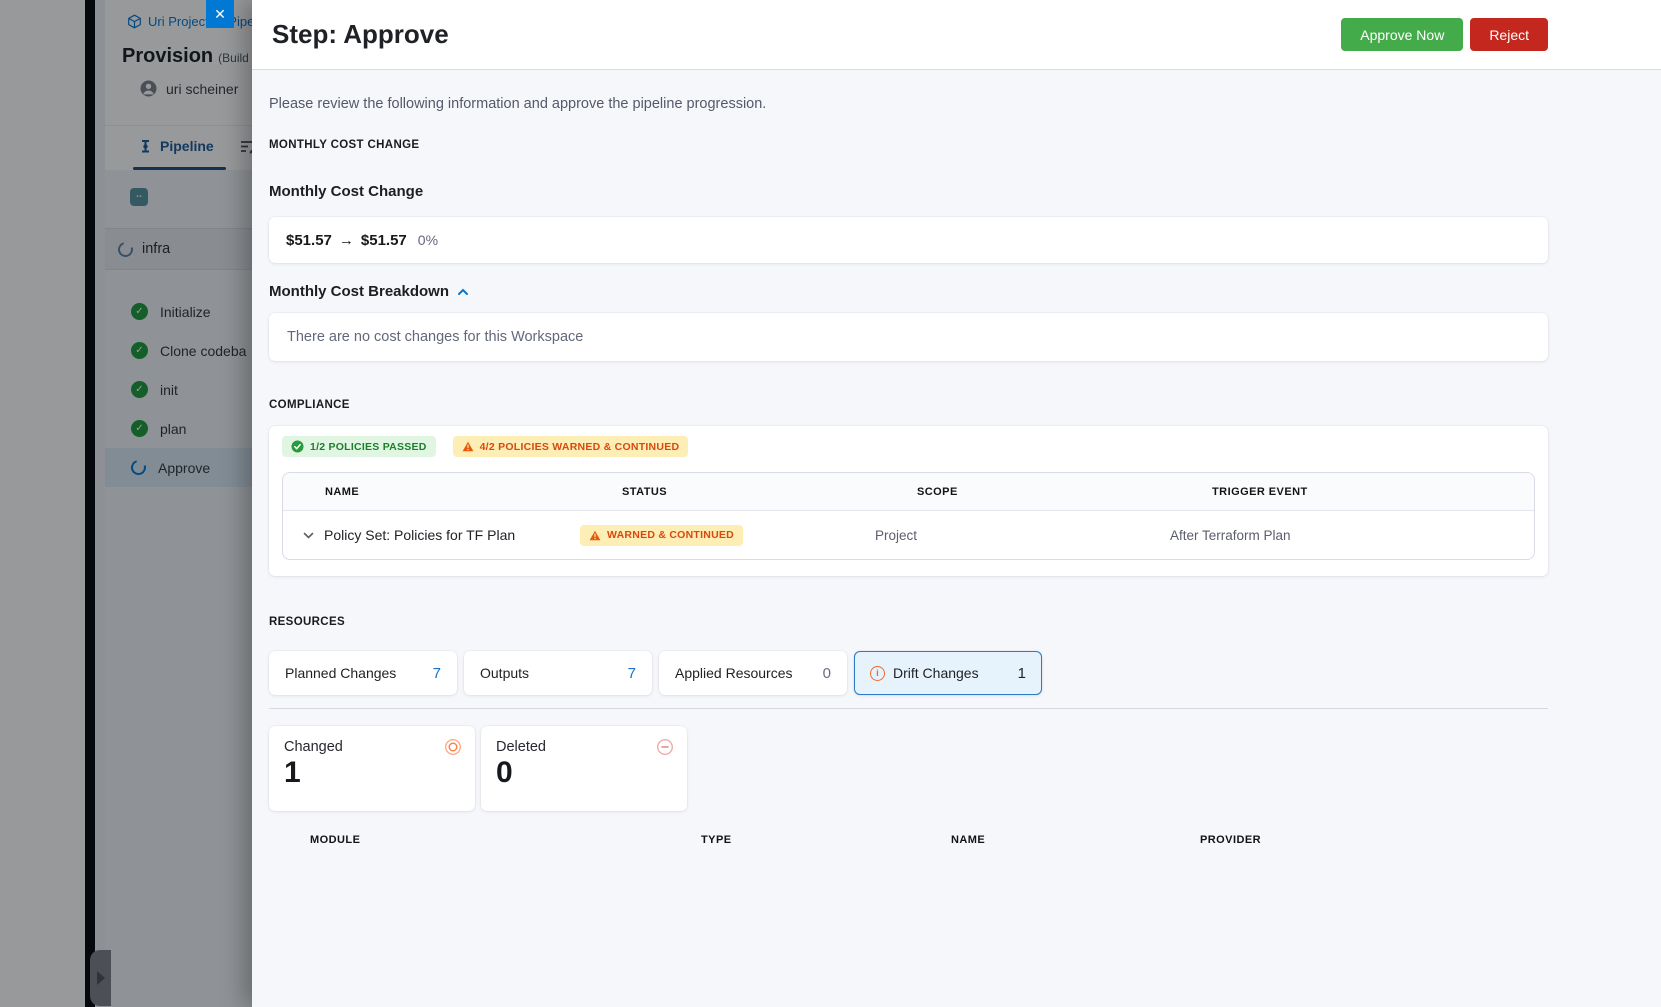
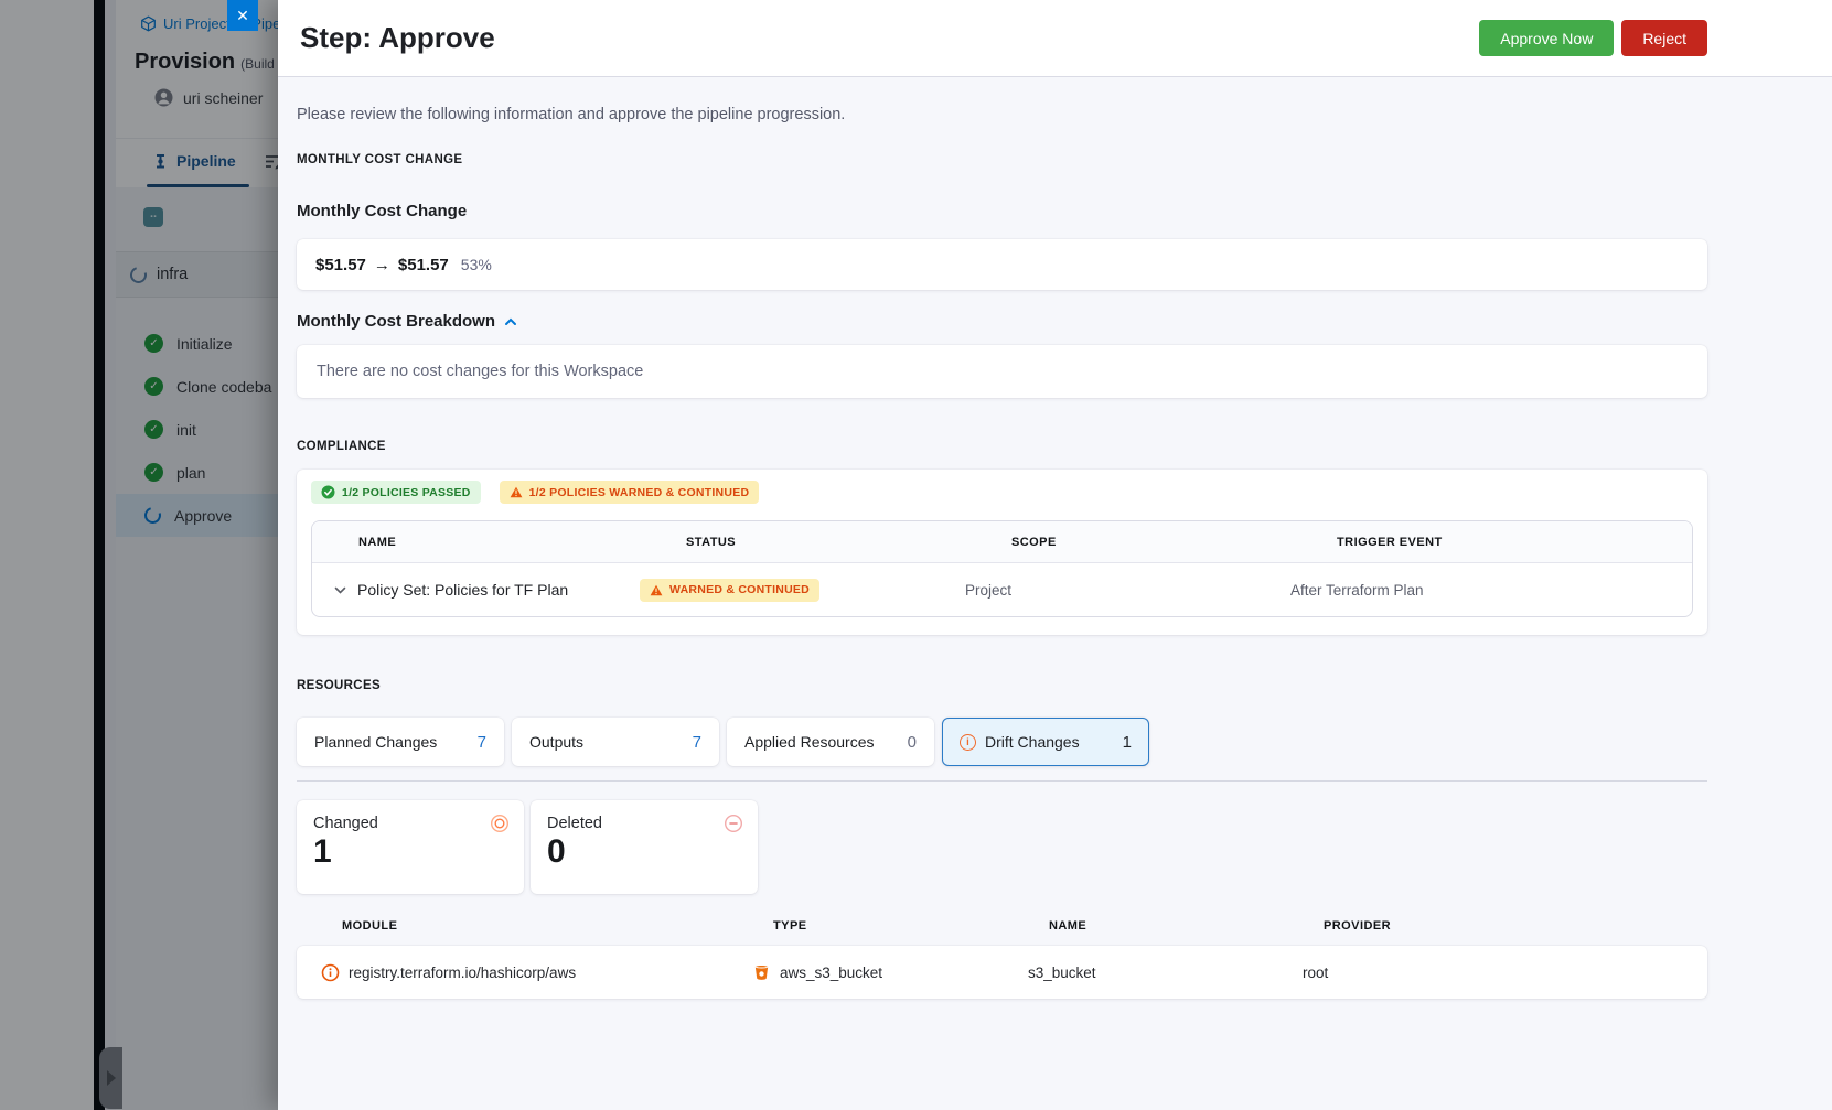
  Uri Projec
  Provision (Build
  uri scheiner
  Pipeline
  ..
  infra
  ✓
  Initialize
  ✓
  Clone codeba
  ✓
  init
  ✓
  plan
  Approve
  ✕
  Step: Approve
  Approve Now
  Reject
  Please review the following information and approve the pipeline progression.
  MONTHLY COST CHANGE
  Monthly Cost Change
  $51.57
  →
  $51.57
- 0%
+ 53%
  Monthly Cost Breakdown
  There are no cost changes for this Workspace
  COMPLIANCE
  1/2 POLICIES PASSED
- 4/2 POLICIES WARNED & CONTINUED
+ 1/2 POLICIES WARNED & CONTINUED
  NAME
  STATUS
  SCOPE
  TRIGGER EVENT
  Policy Set: Policies for TF Plan
  WARNED & CONTINUED
  Project
  After Terraform Plan
  RESOURCES
  Planned Changes
  7
  Outputs
  7
  Applied Resources
  0
  i
  Drift Changes
  1
  Changed
  1
  Deleted
  0
  MODULE
  TYPE
  NAME
  PROVIDER
+ registry.terraform.io/hashicorp/aws
+ aws_s3_bucket
+ s3_bucket
+ root
